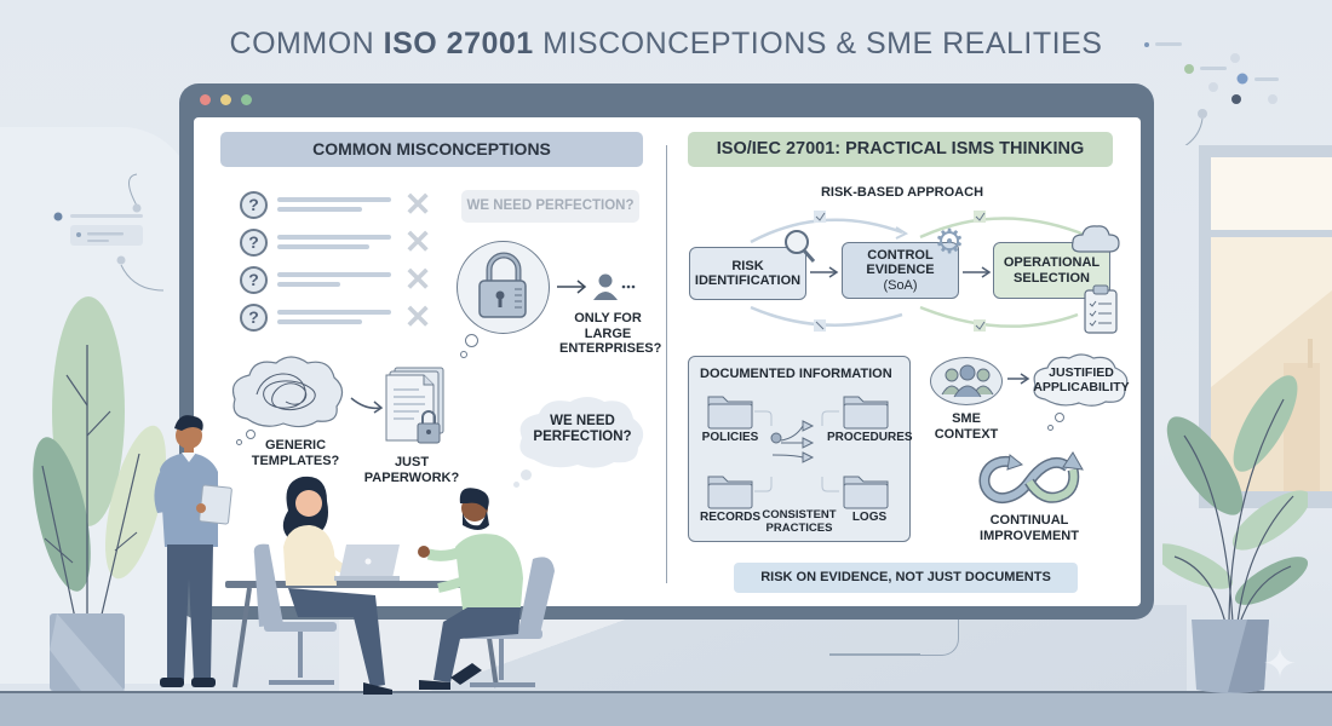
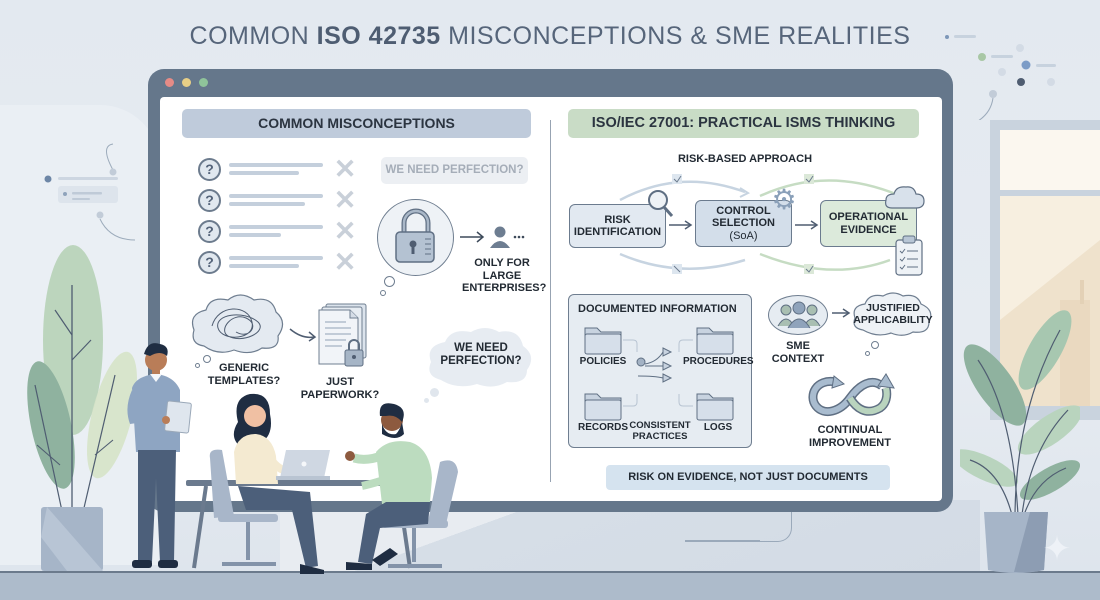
- COMMON ISO 27001 MISCONCEPTIONS & SME REALITIES
+ COMMON ISO 42735 MISCONCEPTIONS & SME REALITIES
  COMMON MISCONCEPTIONS
  ?
  ✕
  ?
  ✕
  ?
  ✕
  ?
  ✕
  WE NEED PERFECTION?
  ONLY FOR
  LARGE
  ENTERPRISES?
  GENERIC
  TEMPLATES?
  JUST
  PAPERWORK?
  WE NEED
  PERFECTION?
  ISO/IEC 27001: PRACTICAL ISMS THINKING
  RISK-BASED APPROACH
  RISK
  IDENTIFICATION
  CONTROL
- EVIDENCE
+ SELECTION
  (SoA)
  ⚙
  OPERATIONAL
- SELECTION
+ EVIDENCE
  DOCUMENTED INFORMATION
  POLICIES
  PROCEDURES
  RECORDS
  LOGS
  CONSISTENT
  PRACTICES
  SME
  CONTEXT
  JUSTIFIED
  APPLICABILITY
  CONTINUAL
  IMPROVEMENT
  RISK ON EVIDENCE, NOT JUST DOCUMENTS
  ✦
